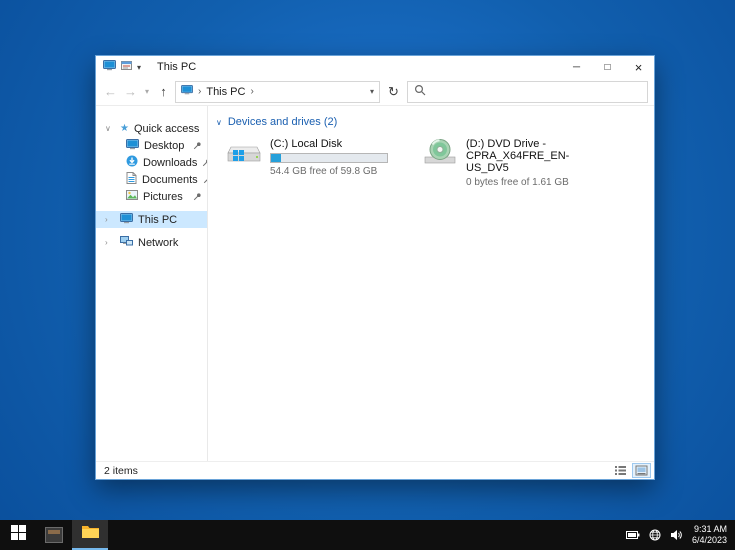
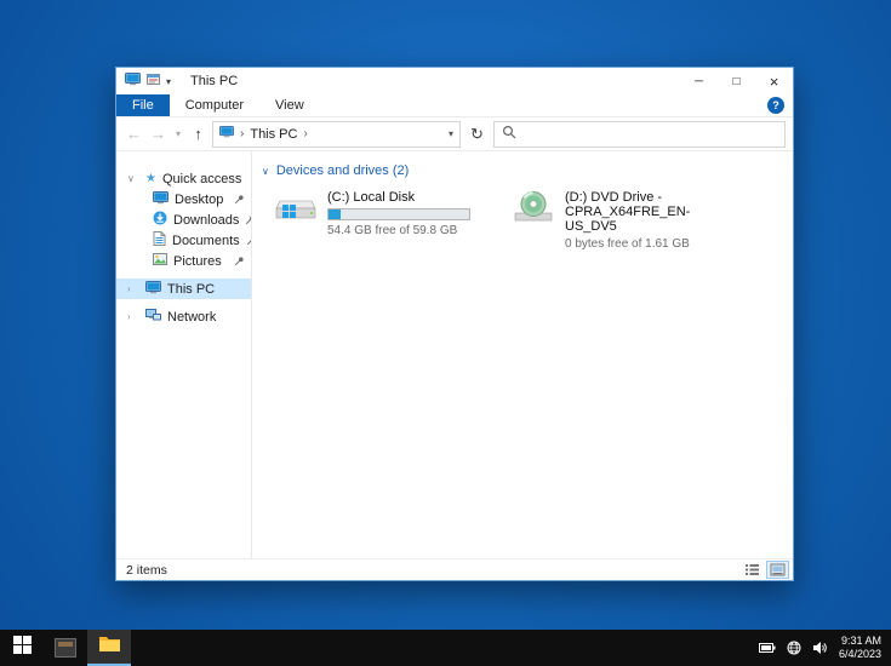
  ▾
  This PC
  ─
  □
  ×
+ File
+ Computer
+ View
+ ?
  ←
  →
  ▾
  ↑
  ›
  This PC
  ›
  ▾
  ↻
  ∨
  ★
  Quick access
  Desktop
  Downloads
  Documents
  Pictures
  ›
  This PC
  ›
  Network
  ∨
  Devices and drives (2)
  (C:) Local Disk
  54.4 GB free of 59.8 GB
  (D:) DVD Drive - CPRA_X64FRE_EN-US_DV5
  0 bytes free of 1.61 GB
  2 items
  9:31 AM
  6/4/2023
